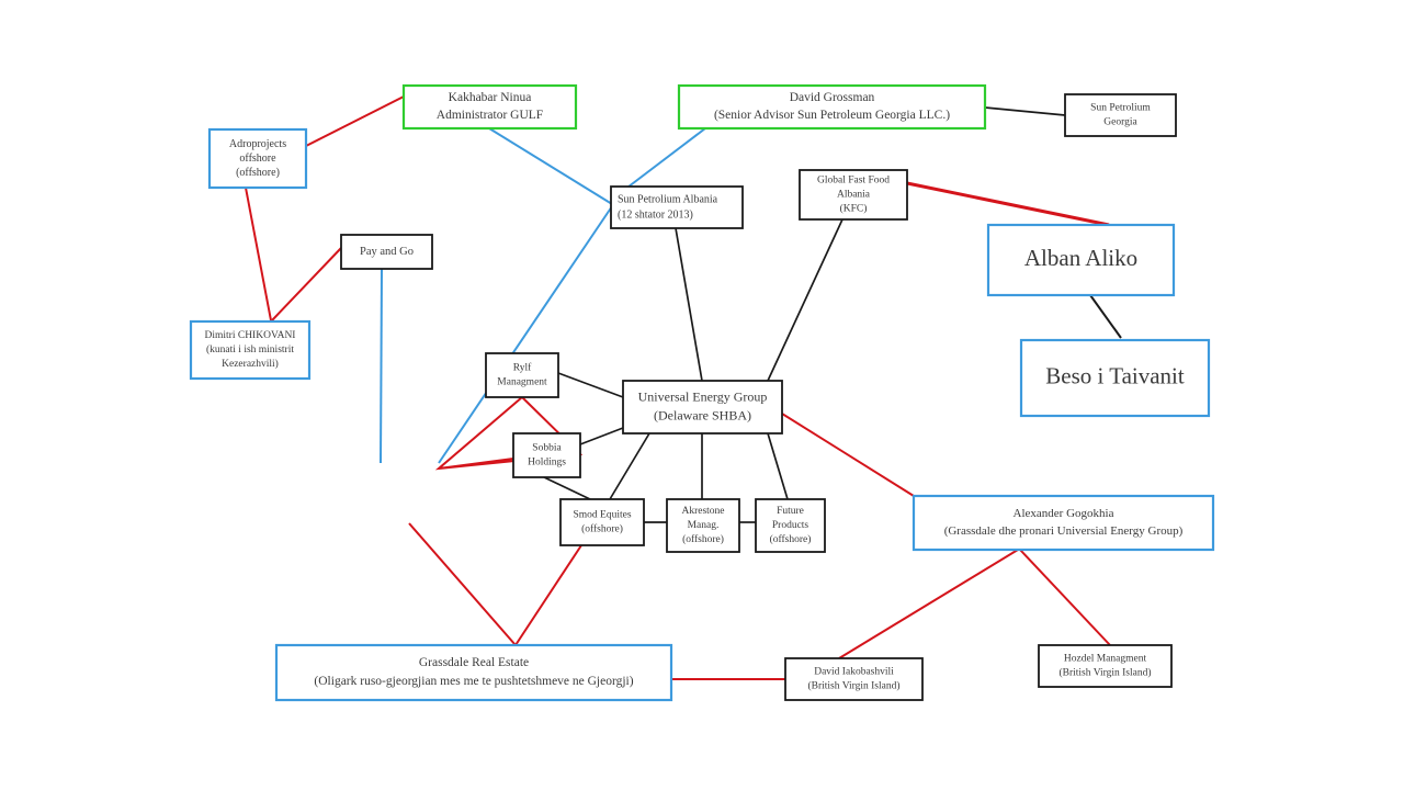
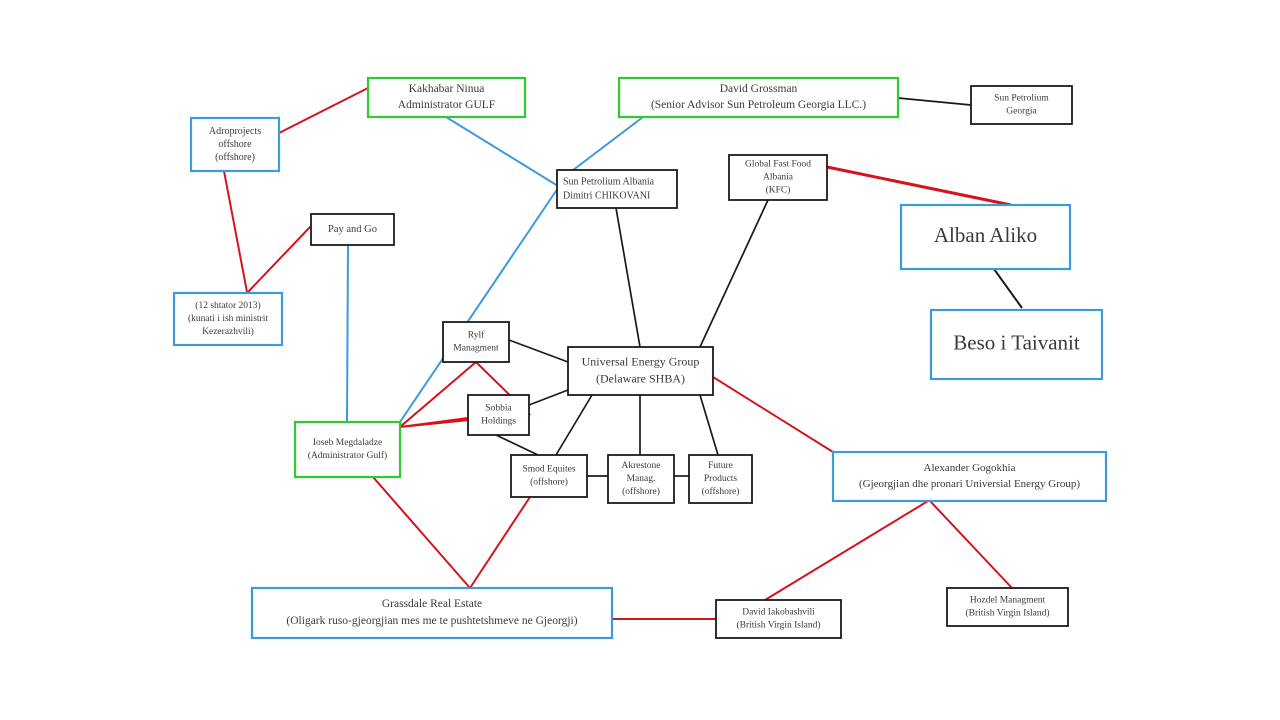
  Adroprojects
  offshore
  (offshore)
  Kakhabar Ninua
  Administrator GULF
  David Grossman
  (Senior Advisor Sun Petroleum Georgia LLC.)
  Sun Petrolium
  Georgia
  Pay and Go
  Sun Petrolium Albania
- (12 shtator 2013)
+ Dimitri CHIKOVANI
  Global Fast Food
  Albania
  (KFC)
  Alban Aliko
  Beso i Taivanit
- Dimitri CHIKOVANI
+ (12 shtator 2013)
  (kunati i ish ministrit
  Kezerazhvili)
  Rylf
  Managment
  Universal Energy Group
  (Delaware SHBA)
  Sobbia
  Holdings
+ Ioseb Megdaladze
+ (Administrator Gulf)
  Smod Equites
  (offshore)
  Akrestone
  Manag.
  (offshore)
  Future
  Products
  (offshore)
  Alexander Gogokhia
- (Grassdale dhe pronari Universial Energy Group)
+ (Gjeorgjian dhe pronari Universial Energy Group)
  Grassdale Real Estate
  (Oligark ruso-gjeorgjian mes me te pushtetshmeve ne Gjeorgji)
  David Iakobashvili
  (British Virgin Island)
  Hozdel Managment
  (British Virgin Island)
